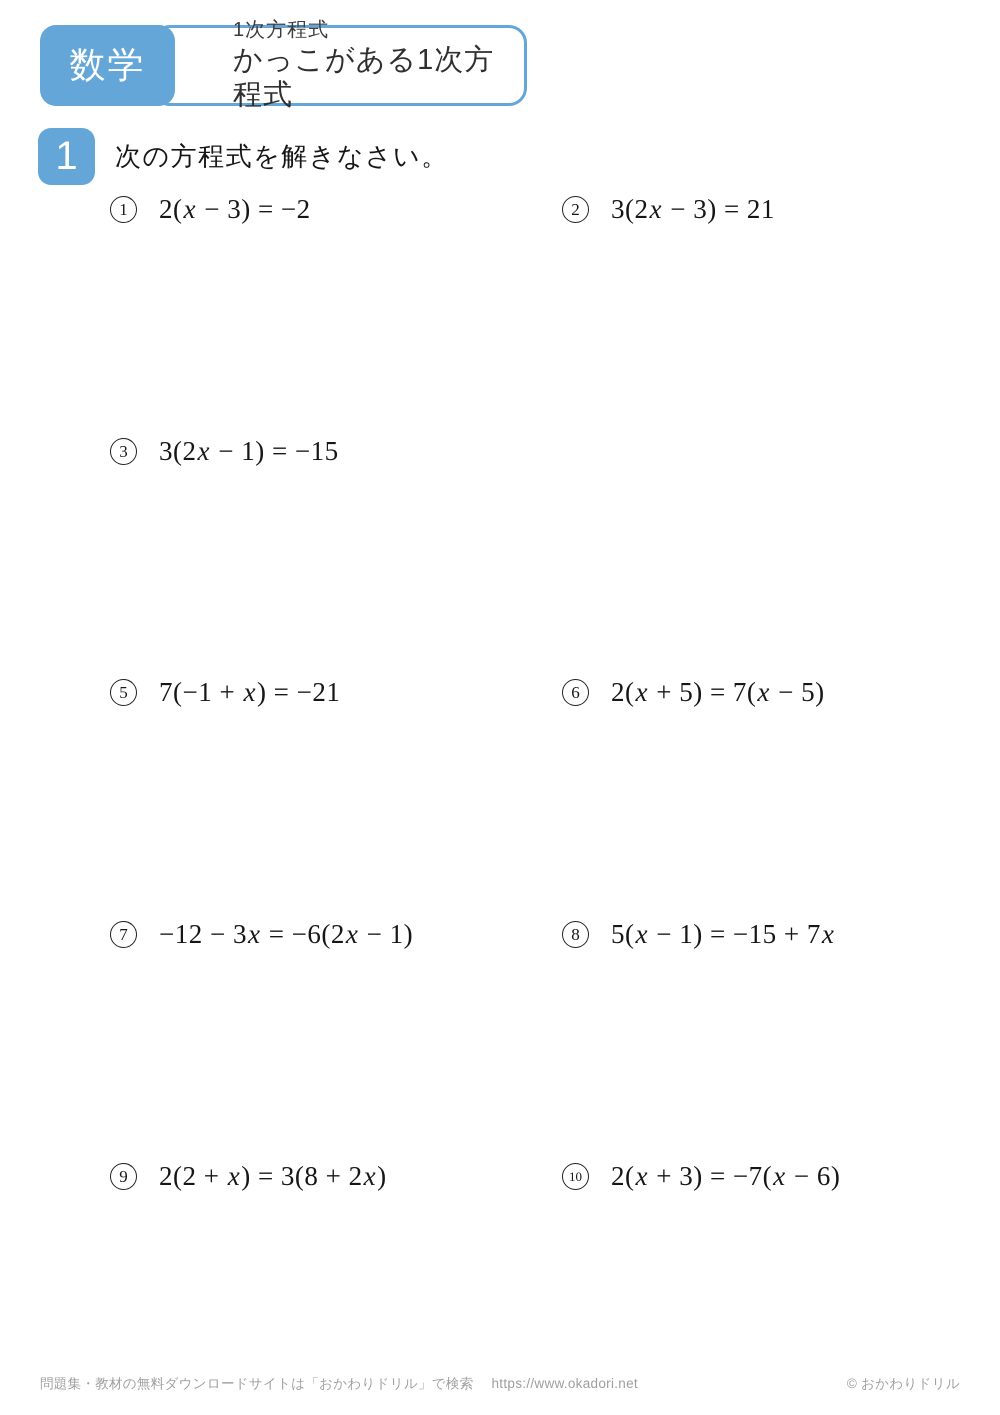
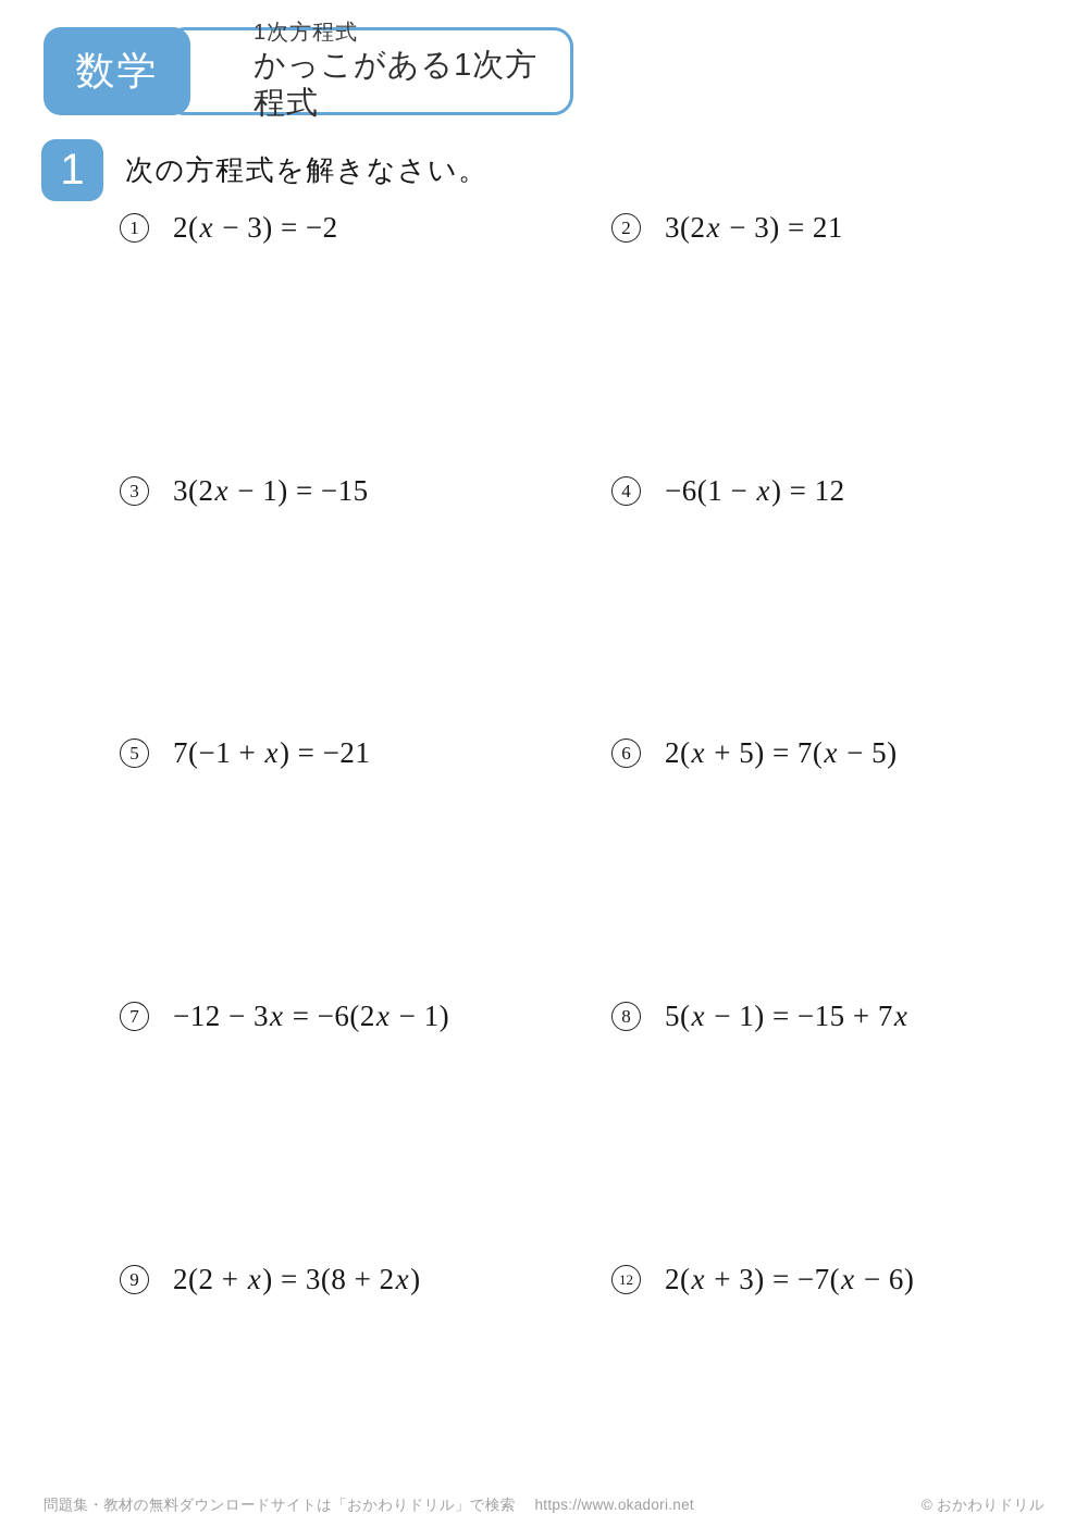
  1次方程式
  かっこがある1次方程式
  数学
  1
  次の方程式を解きなさい。
  1
  2(x − 3) = −2
  2
  3(2x − 3) = 21
  3
  3(2x − 1) = −15
+ 4
+ −6(1 − x) = 12
  5
  7(−1 + x) = −21
  6
  2(x + 5) = 7(x − 5)
  7
  −12 − 3x = −6(2x − 1)
  8
  5(x − 1) = −15 + 7x
  9
  2(2 + x) = 3(8 + 2x)
- 10
+ 12
  2(x + 3) = −7(x − 6)
  問題集・教材の無料ダウンロードサイトは「おかわりドリル」で検索 https://www.okadori.net
  © おかわりドリル
